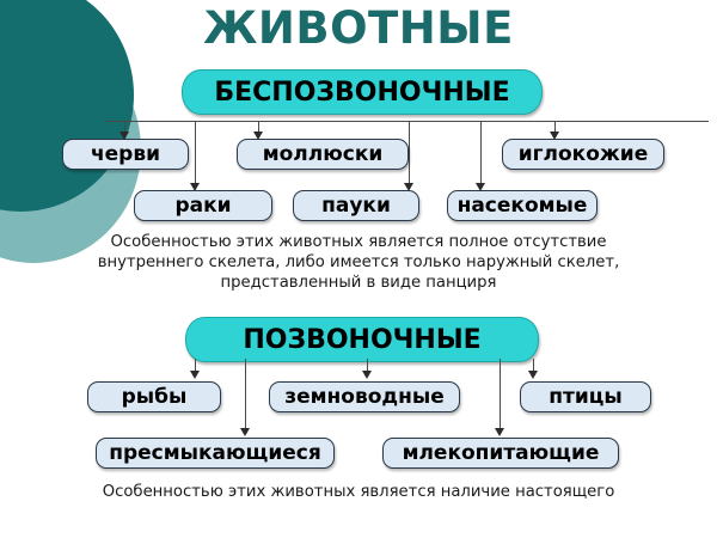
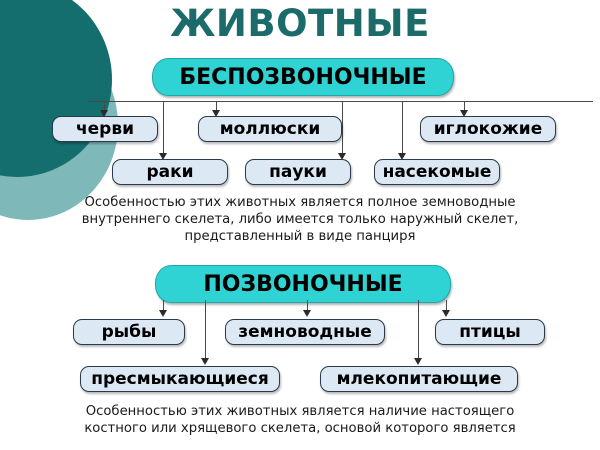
  ЖИВОТНЫЕ
  БЕСПОЗВОНОЧНЫЕ
  черви
  моллюски
  иглокожие
  раки
  пауки
  насекомые
- Особенностью этих животных является полное отсутствие
+ Особенностью этих животных является полное земноводные
  внутреннего скелета, либо имеется только наружный скелет,
  представленный в виде панциря
  ПОЗВОНОЧНЫЕ
  рыбы
  земноводные
  птицы
  пресмыкающиеся
  млекопитающие
  Особенностью этих животных является наличие настоящего
+ костного или хрящевого скелета, основой которого является
